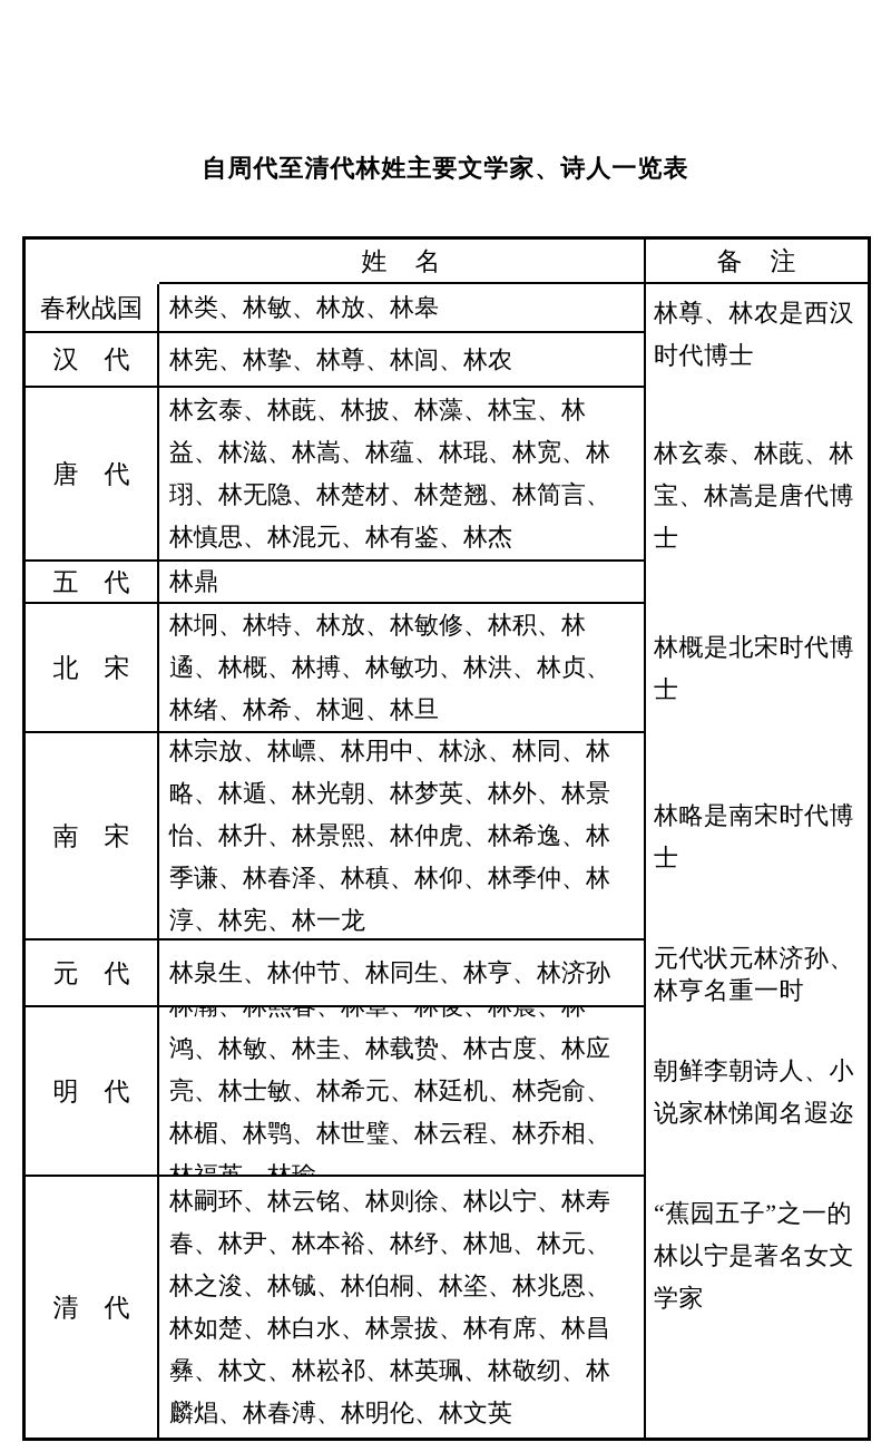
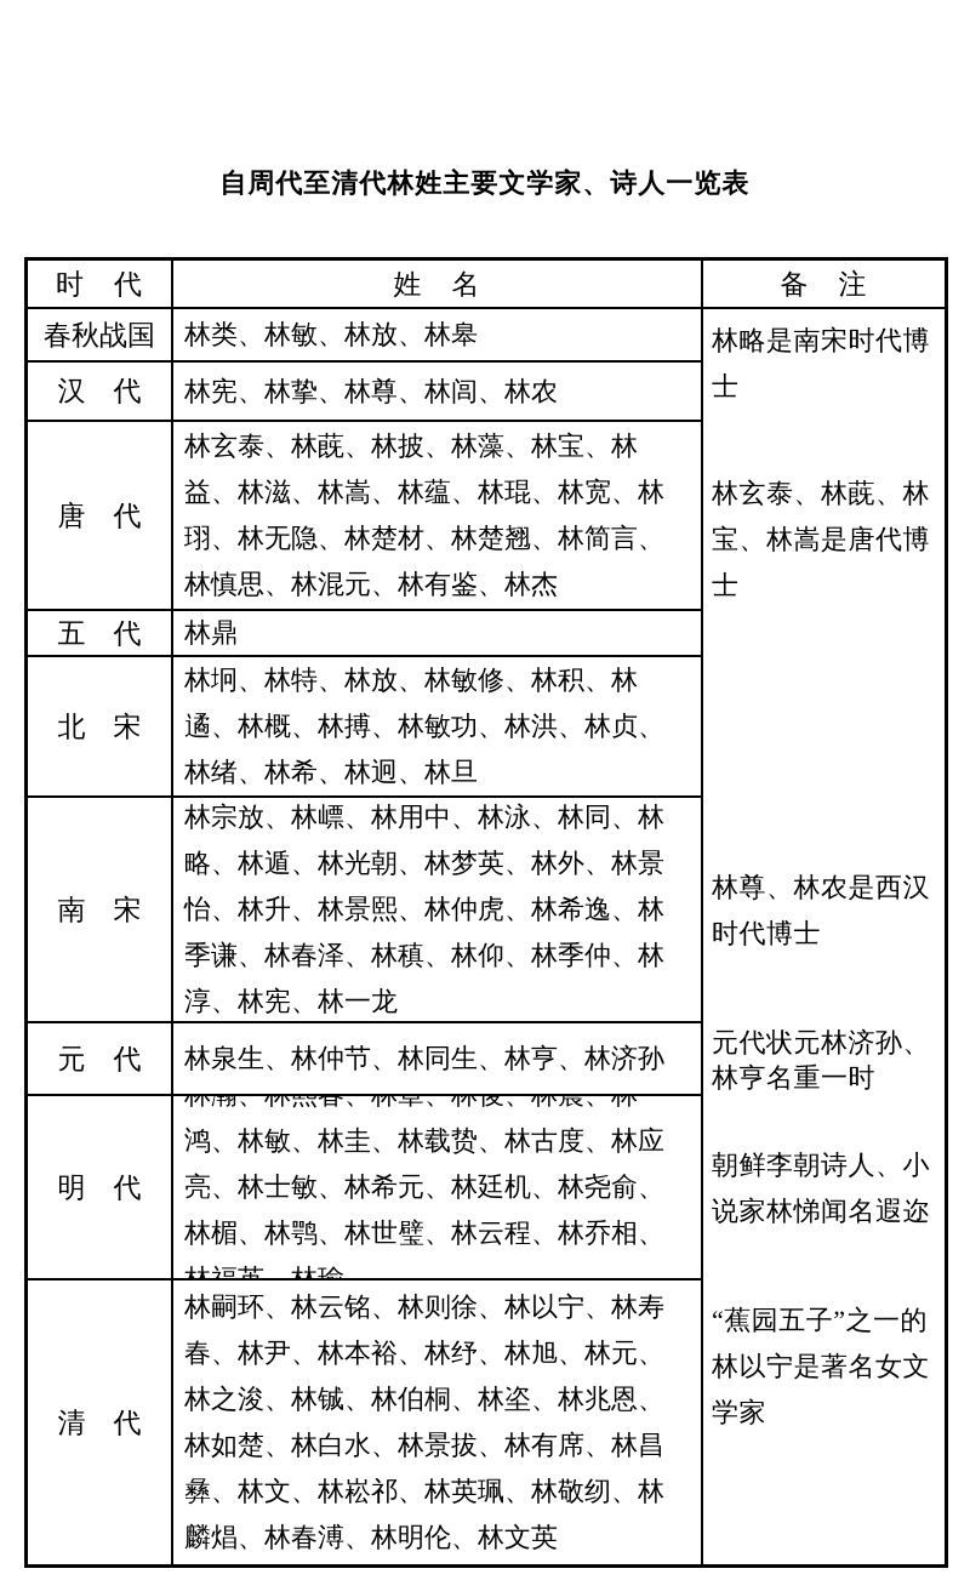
  自周代至清代林姓主要文学家、诗人一览表
+ 时 代
  姓 名
  备 注
  春秋战国
  林类、林敏、林放、林皋
  汉 代
  林宪、林挚、林尊、林闾、林农
  唐 代
  林玄泰、林蔇、林披、林藻、林宝、林益、林滋、林嵩、林蕴、林琨、林宽、林珝、林无隐、林楚材、林楚翘、林简言、林慎思、林混元、林有鉴、林杰
  五 代
  林鼎
  北 宋
  林坰、林特、林放、林敏修、林积、林遹、林概、林搏、林敏功、林洪、林贞、林绪、林希、林迥、林旦
  南 宋
  林宗放、林㟽、林用中、林泳、林同、林略、林遁、林光朝、林梦英、林外、林景怡、林升、林景熙、林仲虎、林希逸、林季谦、林春泽、林稹、林仰、林季仲、林淳、林宪、林一龙
  元 代
  林泉生、林仲节、林同生、林亨、林济孙
  明 代
  鸿、林敏、林圭、林载贽、林古度、林应亮、林士敏、林希元、林廷机、林尧俞、林楣、林鹗、林世璧、林云程、林乔相、林福英、林瑜
  清 代
  林嗣环、林云铭、林则徐、林以宁、林寿春、林尹、林本裕、林纾、林旭、林元、林之浚、林铖、林伯桐、林垐、林兆恩、林如楚、林白水、林景拔、林有席、林昌彝、林文、林崧祁、林英珮、林敬纫、林麟焻、林春溥、林明伦、林文英
- 林尊、林农是西汉时代博士
+ 林略是南宋时代博士
  林玄泰、林蔇、林宝、林嵩是唐代博士
- 林概是北宋时代博士
- 林略是南宋时代博士
+ 林尊、林农是西汉时代博士
  元代状元林济孙、林亨名重一时
  朝鲜李朝诗人、小说家林悌闻名遐迩
  “蕉园五子”之一的林以宁是著名女文学家
